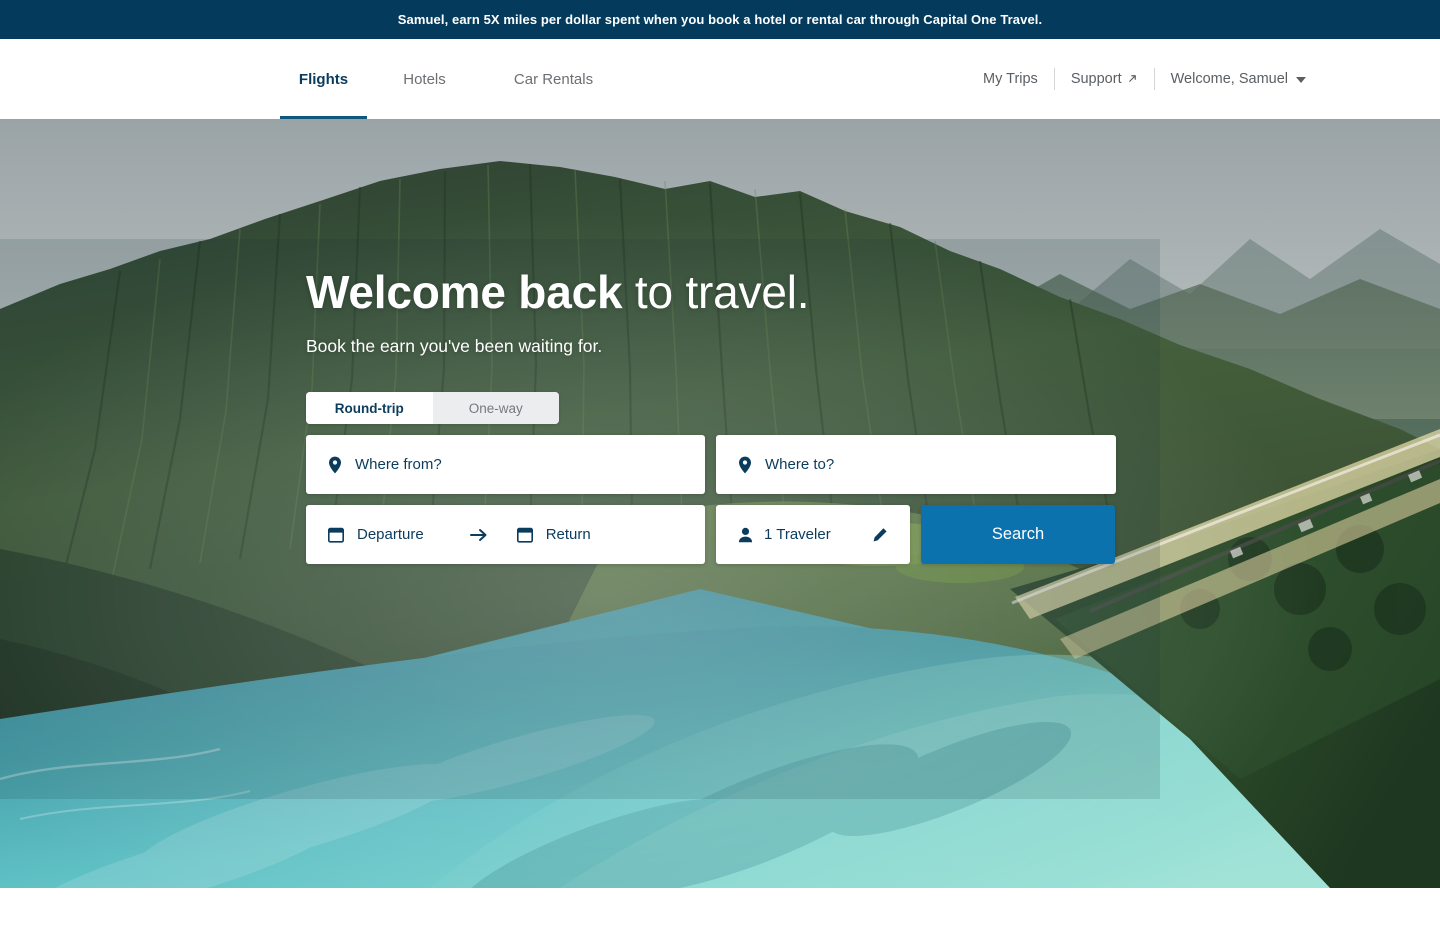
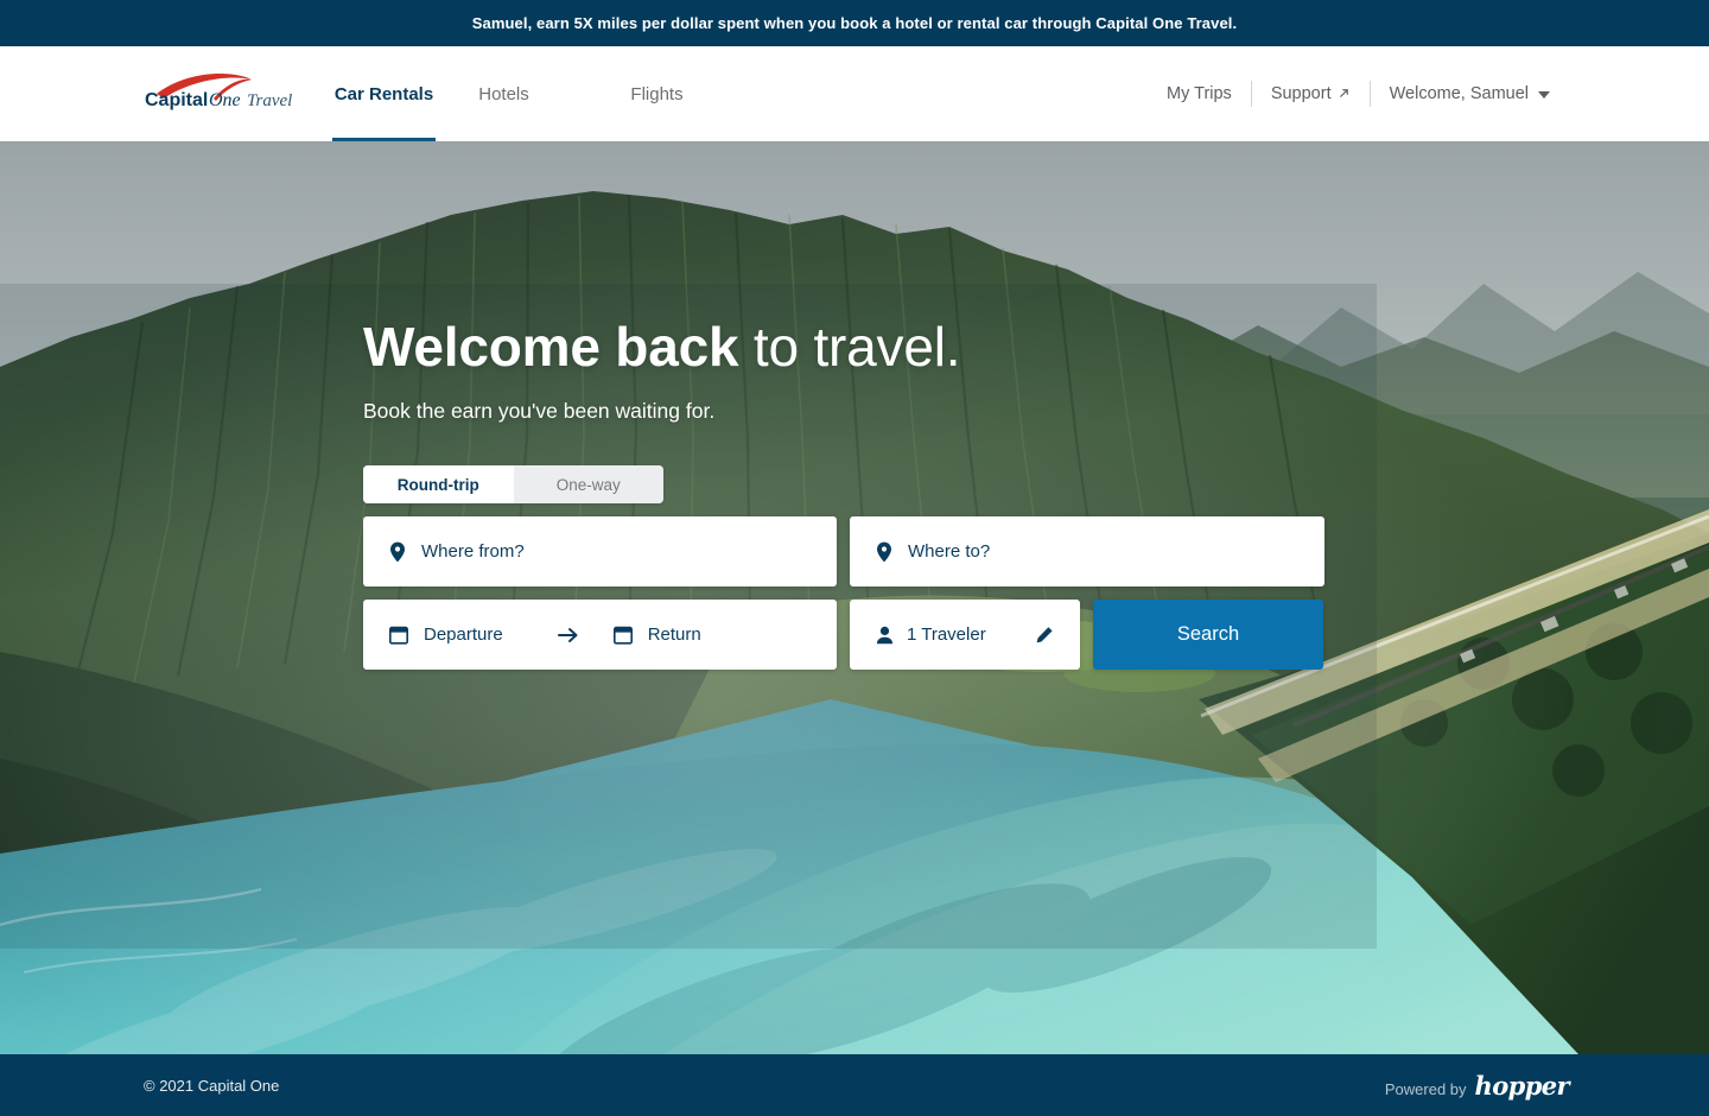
  Samuel, earn 5X miles per dollar spent when you book a hotel or rental car through Capital One Travel.
+ Capital
+ One
+ Travel
- Flights
+ Car Rentals
  Hotels
- Car Rentals
+ Flights
  My Trips
  Support
  Welcome, Samuel
  Welcome back to travel.
  Book the earn you've been waiting for.
  Round-trip
  One-way
  Where from?
  Where to?
  Departure
  Return
  1 Traveler
  Search
+ © 2021 Capital One
+ Powered by
+ hopper
